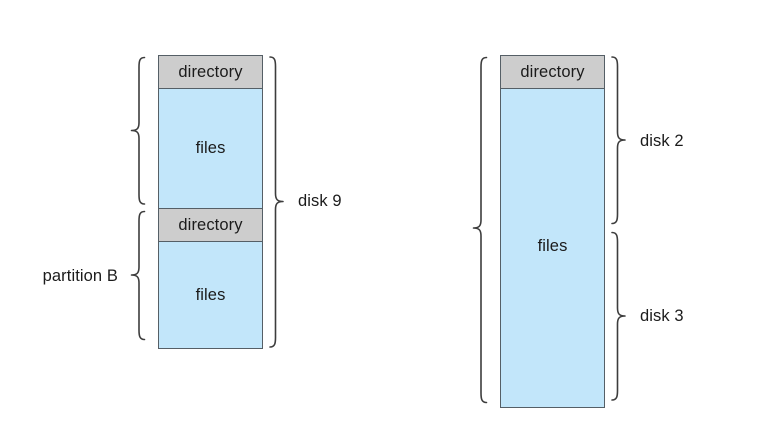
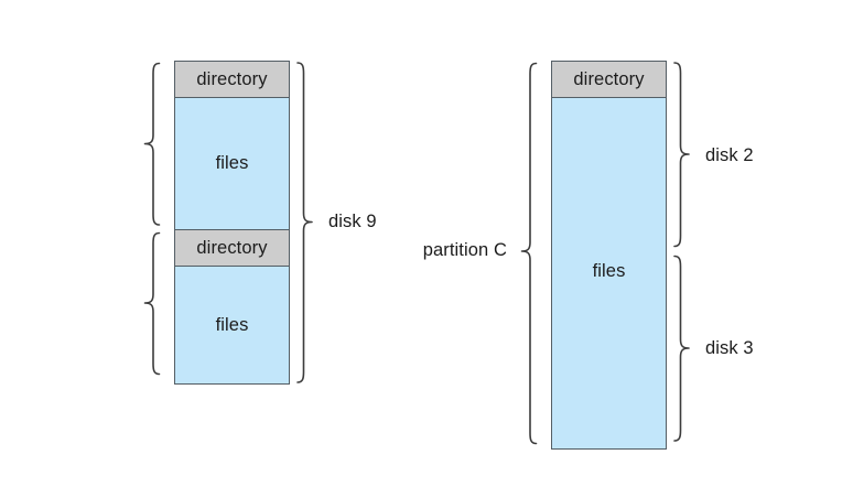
  directory
  files
  directory
  files
- partition B
  disk 9
  directory
  files
+ partition C
  disk 2
  disk 3
